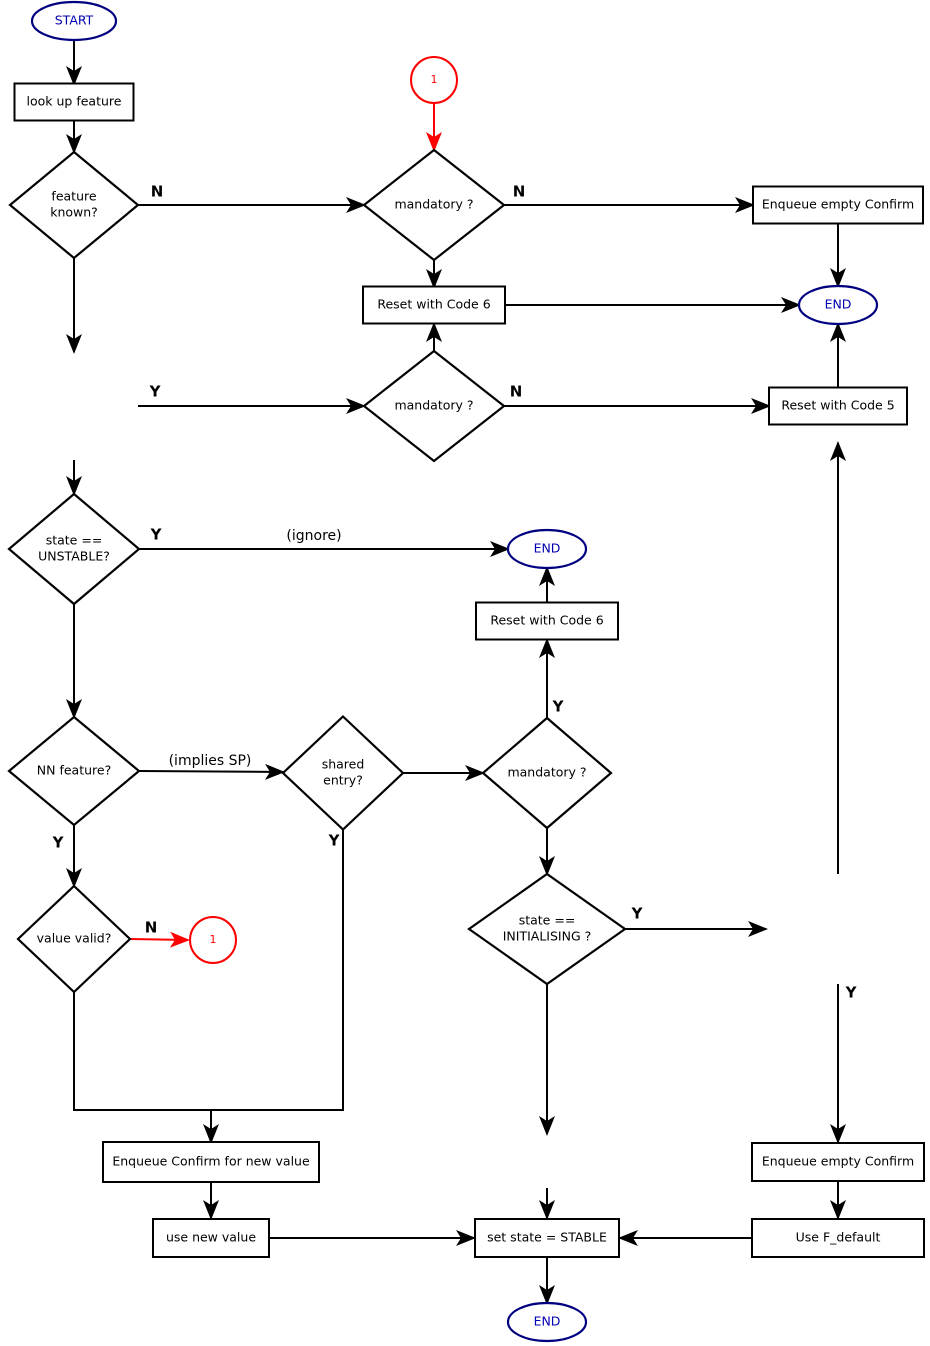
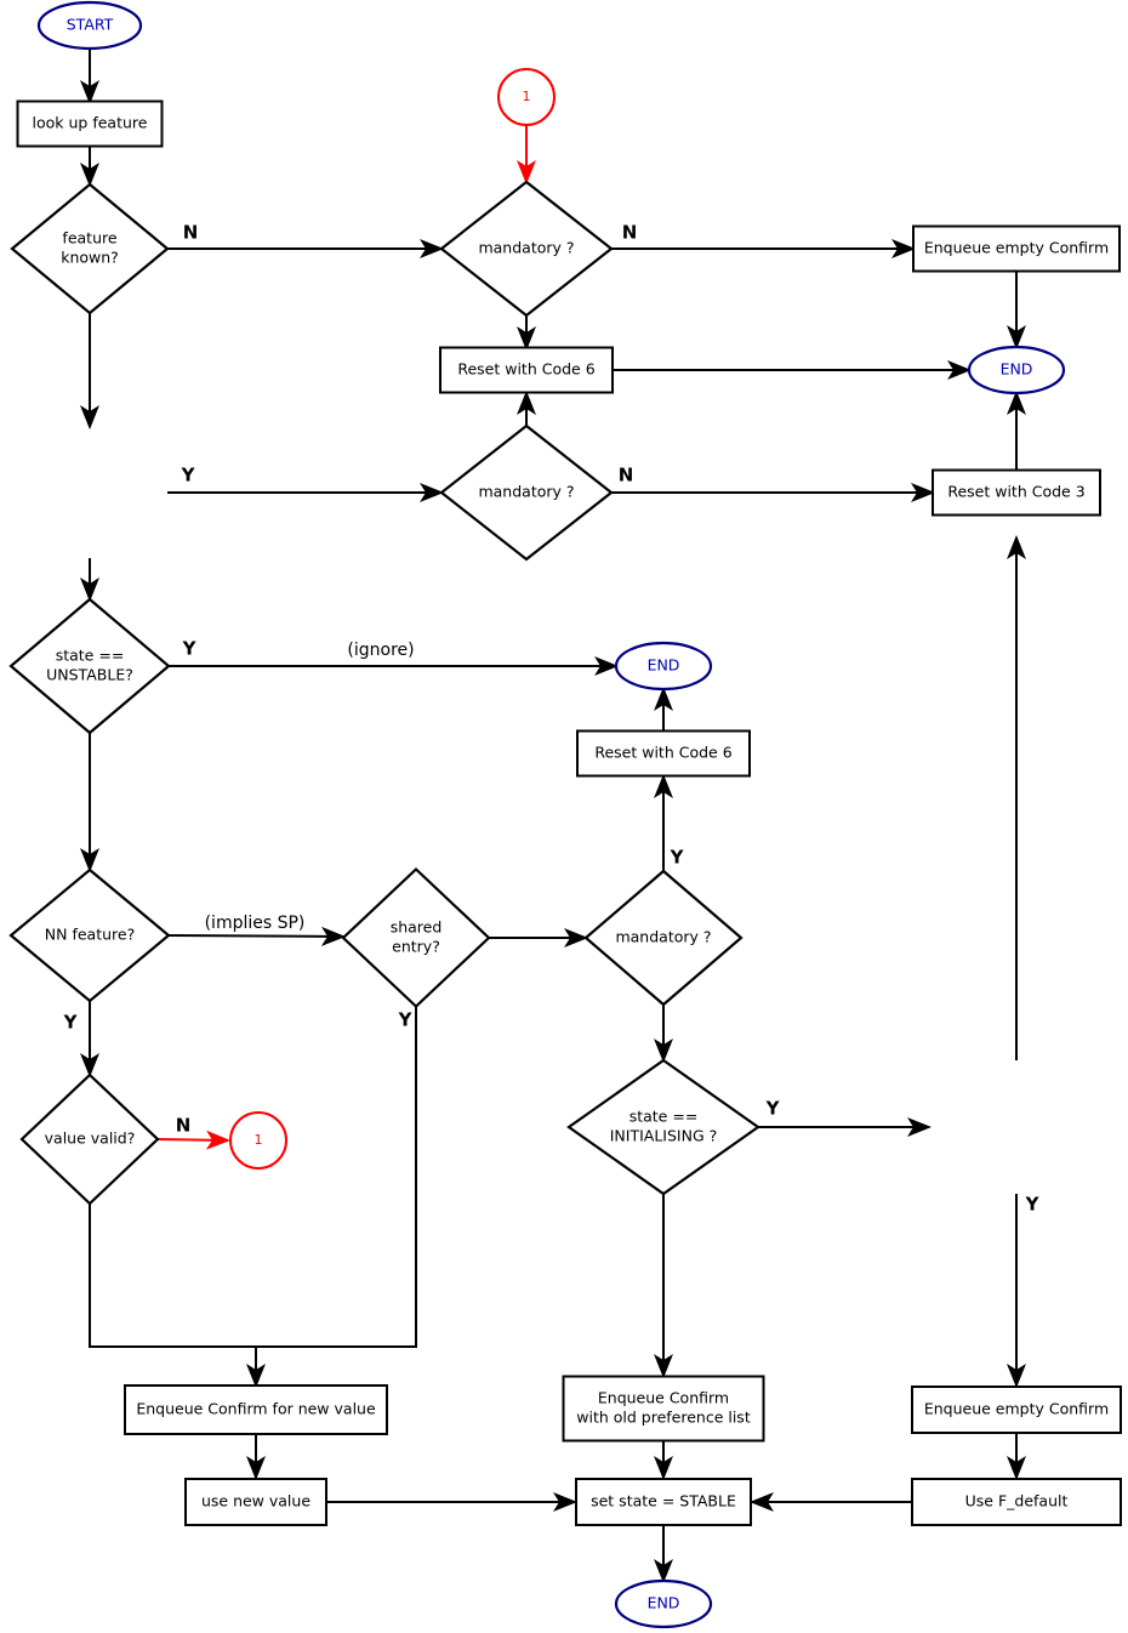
  START
  look up feature
  feature
  known?
  1
  mandatory ?
  Enqueue empty Confirm
  Reset with Code 6
  END
  mandatory ?
- Reset with Code 5
+ Reset with Code 3
  state ==
  UNSTABLE?
  END
  Reset with Code 6
  NN feature?
  shared
  entry?
  mandatory ?
  value valid?
  1
  state ==
  INITIALISING ?
  Enqueue Confirm for new value
+ Enqueue Confirm
+ with old preference list
  Enqueue empty Confirm
  use new value
  set state = STABLE
  Use F_default
  END
  N
  N
  Y
  N
  Y
  (ignore)
  (implies SP)
  Y
  Y
  Y
  N
  Y
  Y
